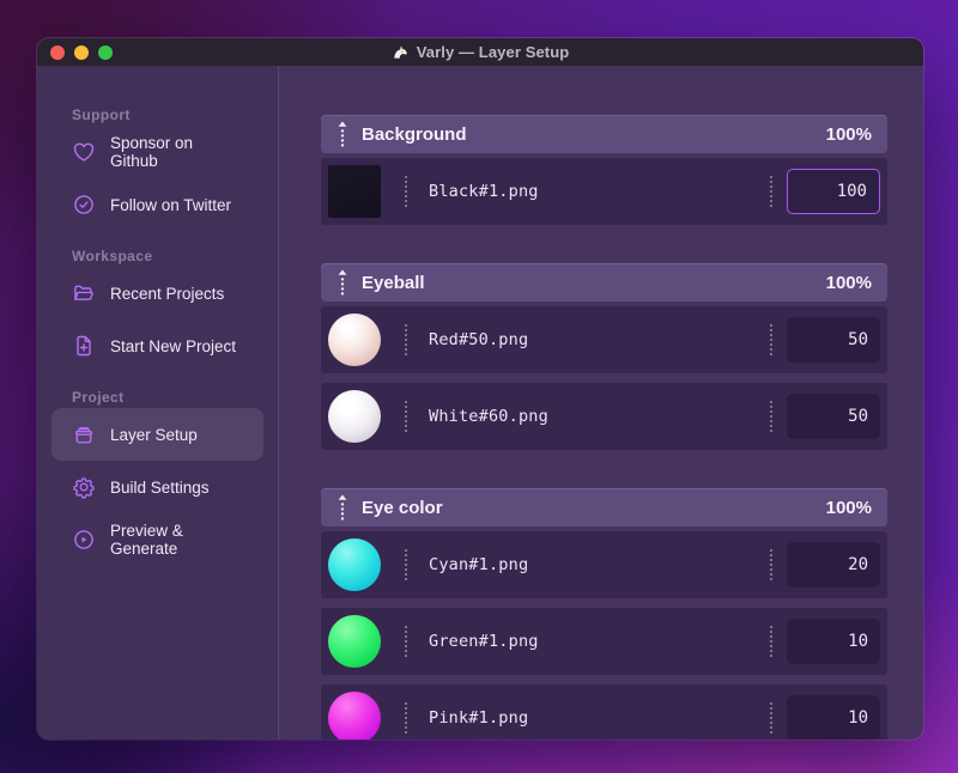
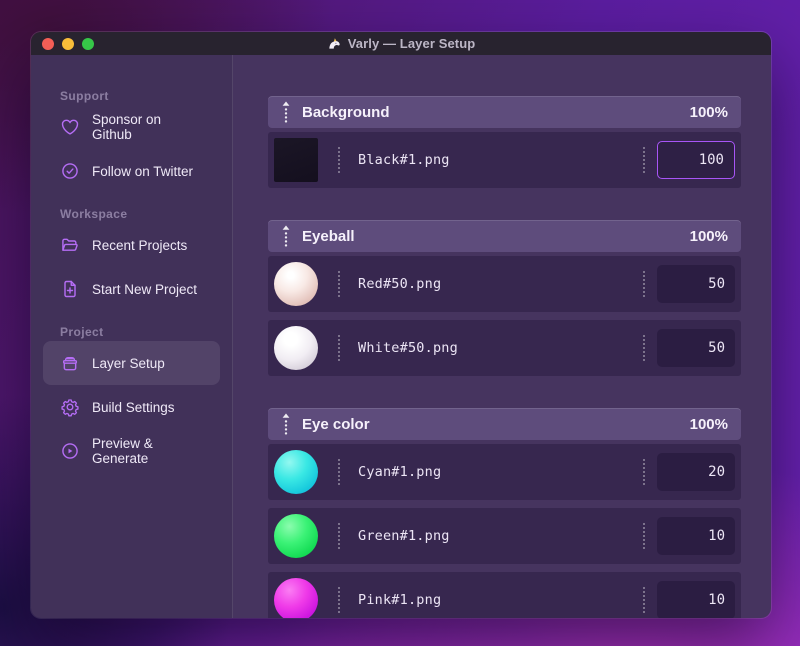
  Varly — Layer Setup
  Support
  Sponsor on Github
  Follow on Twitter
  Workspace
  Recent Projects
  Start New Project
  Project
  Layer Setup
  Build Settings
  Preview & Generate
  Background
  100%
  Black#1.png
  100
  Eyeball
  100%
  Red#50.png
  50
- White#60.png
+ White#50.png
  50
  Eye color
  100%
  Cyan#1.png
  20
  Green#1.png
  10
  Pink#1.png
  10
